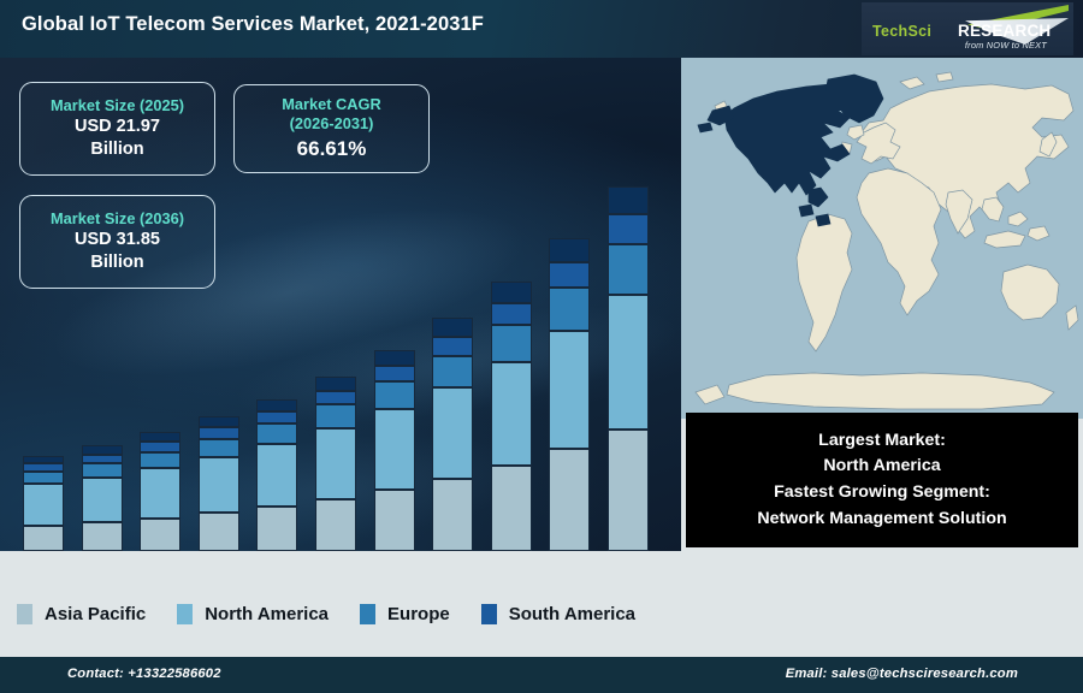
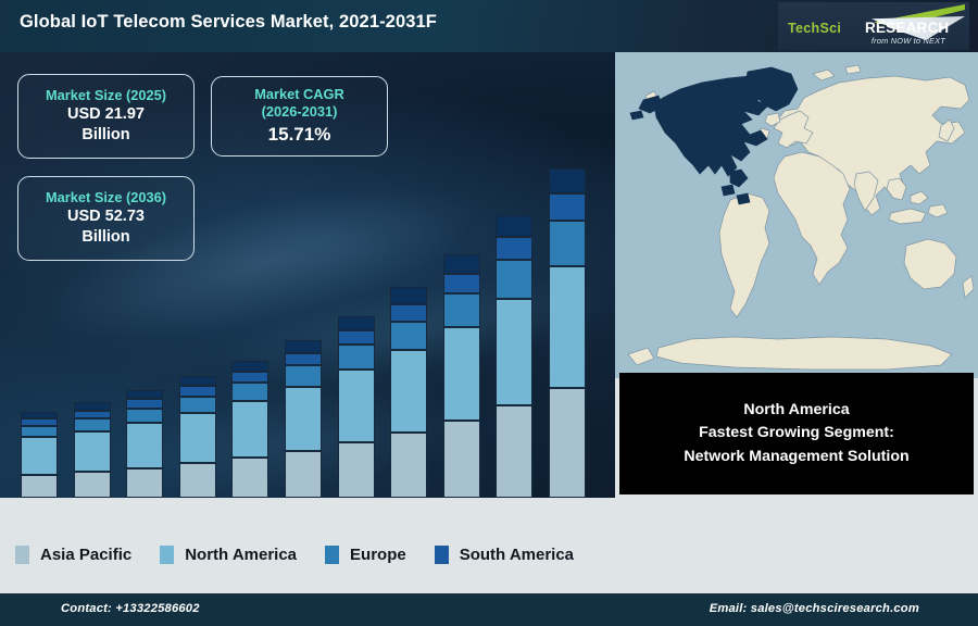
  Global IoT Telecom Services Market, 2021-2031F
  TechSci
  RESEARCH
  from NOW to NEXT
  Market Size (2025)
  USD 21.97
  Billion
  Market CAGR
  (2026-2031)
- 66.61%
+ 15.71%
  Market Size (2036)
- USD 31.85
+ USD 52.73
  Billion
- Largest Market:
  North America
  Fastest Growing Segment:
  Network Management Solution
  Asia Pacific
  North America
  Europe
  South America
  Contact: +13322586602
  Email: sales@techsciresearch.com
